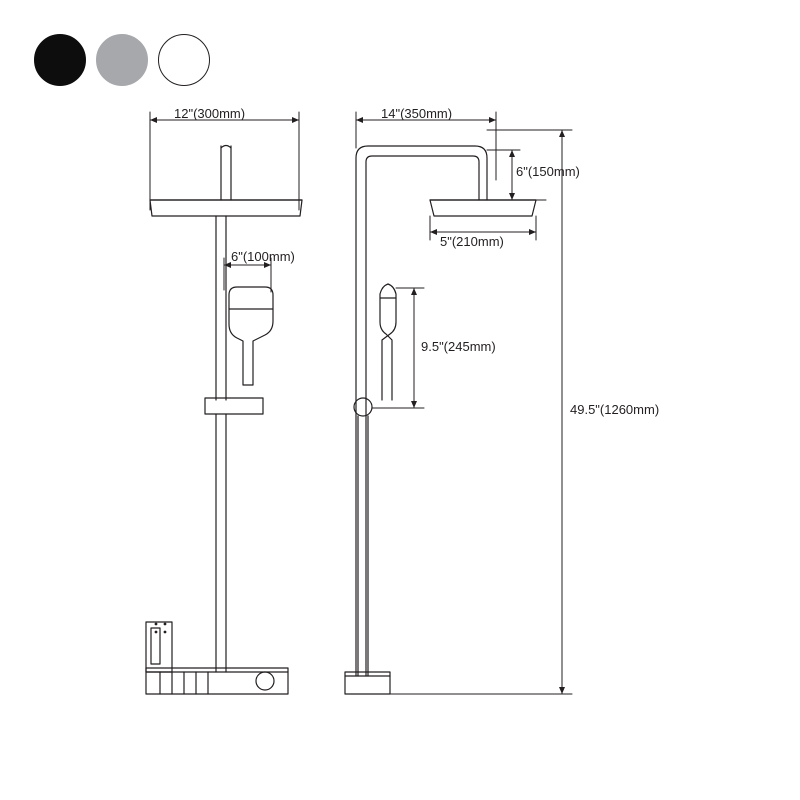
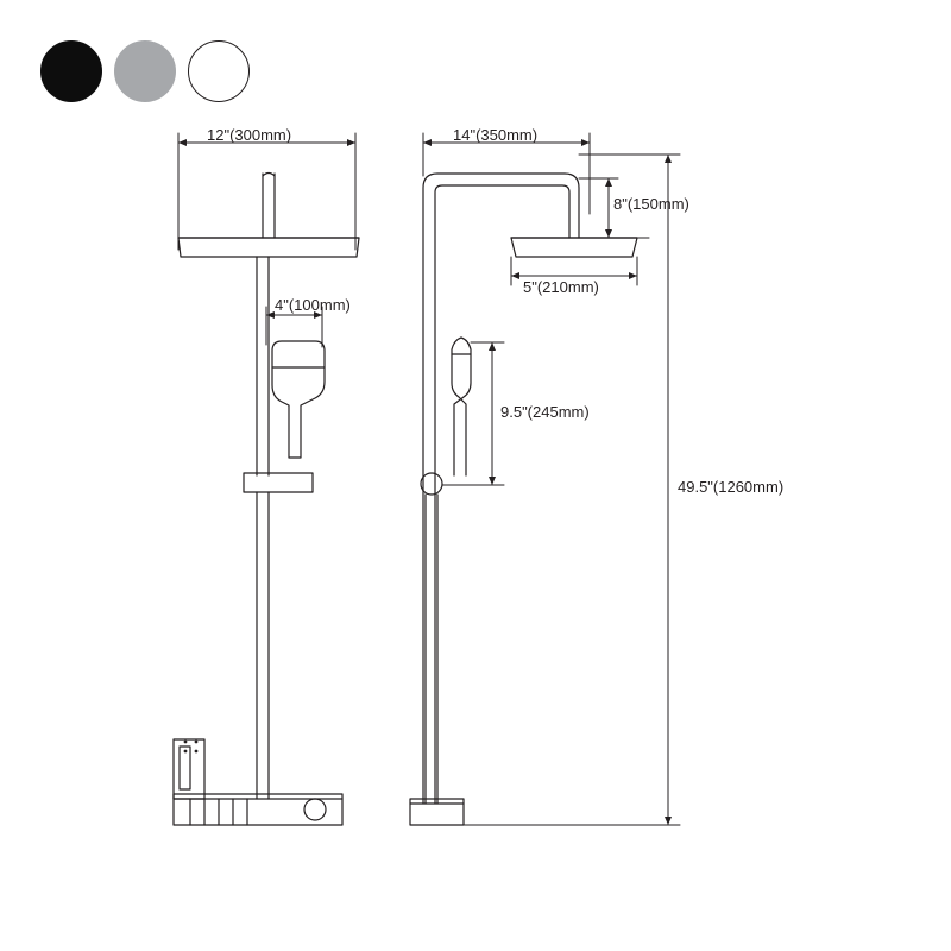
  12"(300mm)
  14"(350mm)
- 6"(100mm)
+ 4"(100mm)
- 6"(150mm)
+ 8"(150mm)
  5"(210mm)
  9.5"(245mm)
  49.5"(1260mm)
